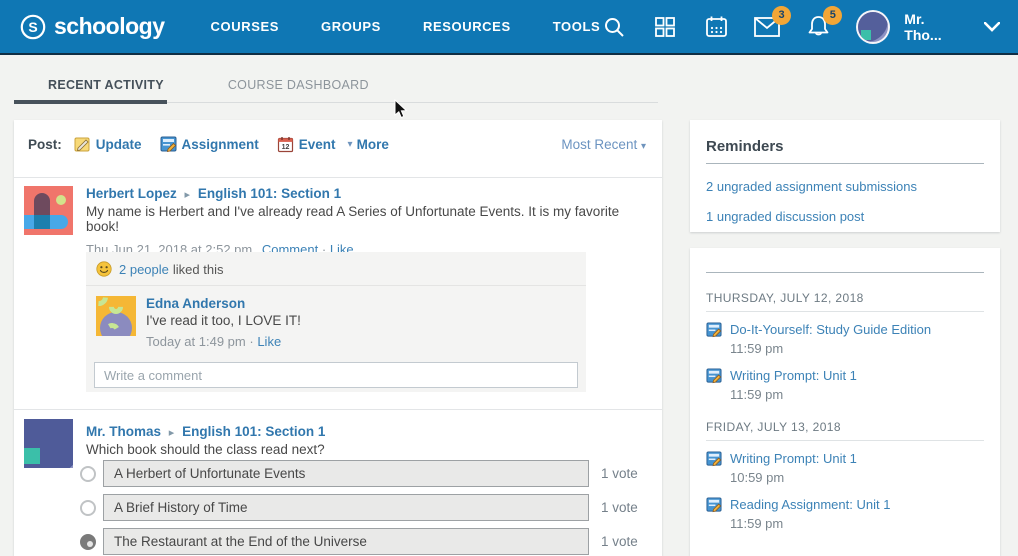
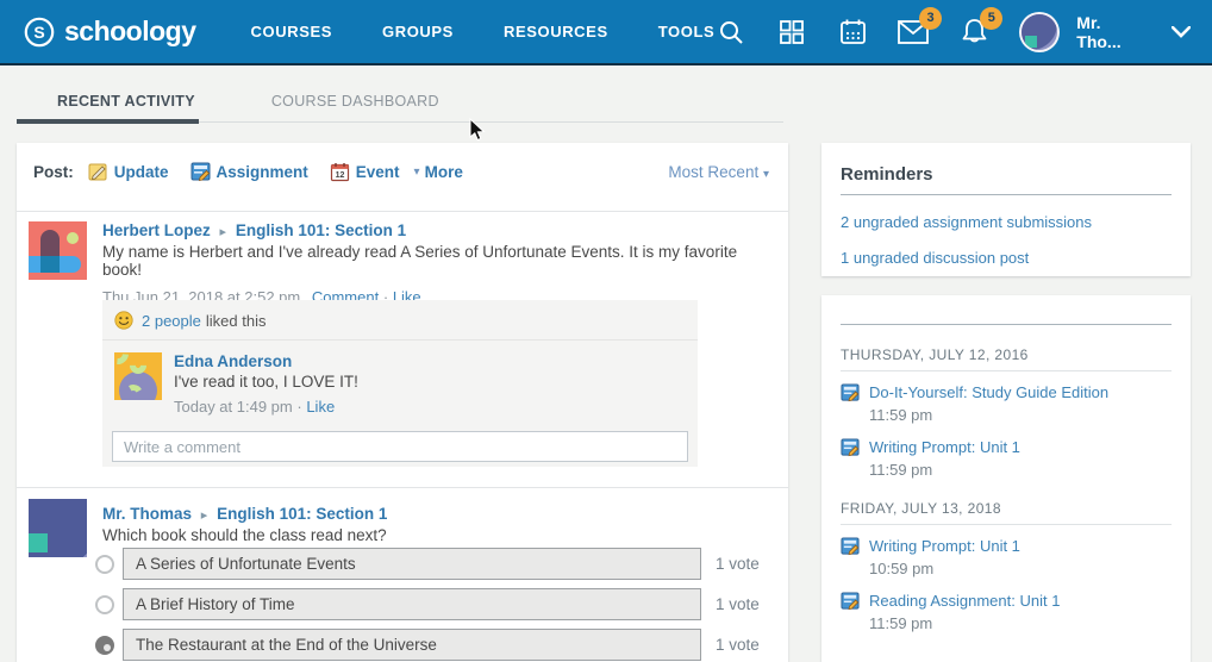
  S
  schoology
  COURSES
  GROUPS
  RESOURCES
  TOOLS
  3
  5
  Mr. Tho...
  RECENT ACTIVITY
  COURSE DASHBOARD
  Post:
  Update
  Assignment
  Event
  ▾
  More
  Most Recent ▾
  Herbert Lopez ▸ English 101: Section 1
  My name is Herbert and I've already read A Series of Unfortunate Events. It is my favorite book!
  Thu Jun 21, 2018 at 2:52 pm Comment · Like
  2 people
  liked this
  Edna Anderson
  I've read it too, I LOVE IT!
  Today at 1:49 pm · Like
  Write a comment
  Mr. Thomas ▸ English 101: Section 1
  Which book should the class read next?
- A Herbert of Unfortunate Events
+ A Series of Unfortunate Events
  1 vote
  A Brief History of Time
  1 vote
  The Restaurant at the End of the Universe
  1 vote
  Reminders
  2 ungraded assignment submissions
  1 ungraded discussion post
- THURSDAY, JULY 12, 2018
+ THURSDAY, JULY 12, 2016
  Do-It-Yourself: Study Guide Edition
  11:59 pm
  Writing Prompt: Unit 1
  11:59 pm
  FRIDAY, JULY 13, 2018
  Writing Prompt: Unit 1
  10:59 pm
  Reading Assignment: Unit 1
  11:59 pm
